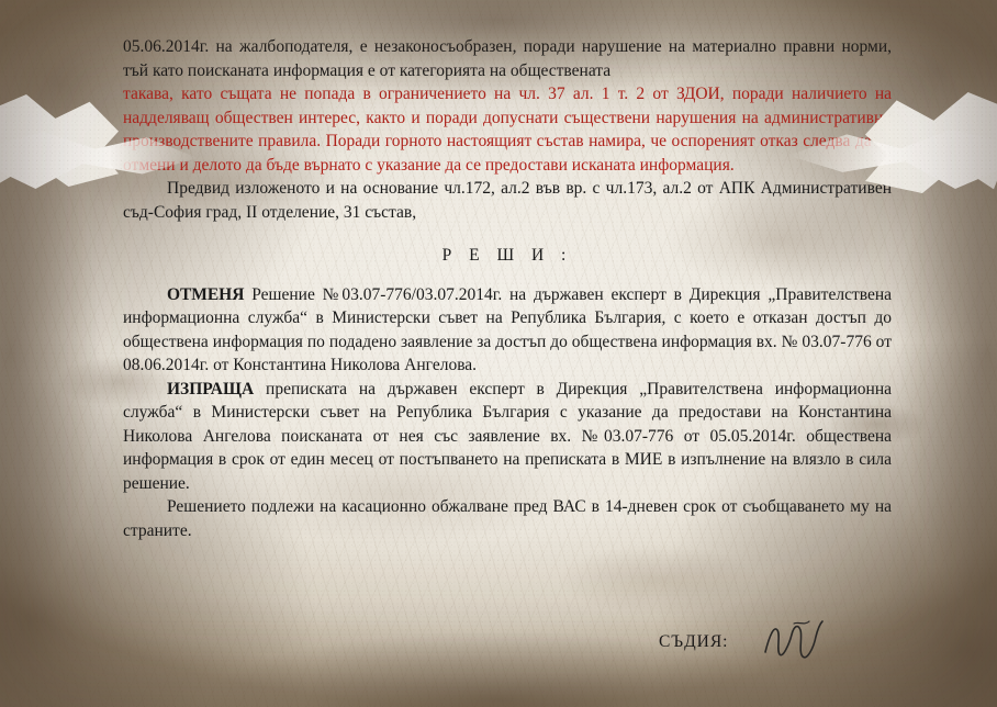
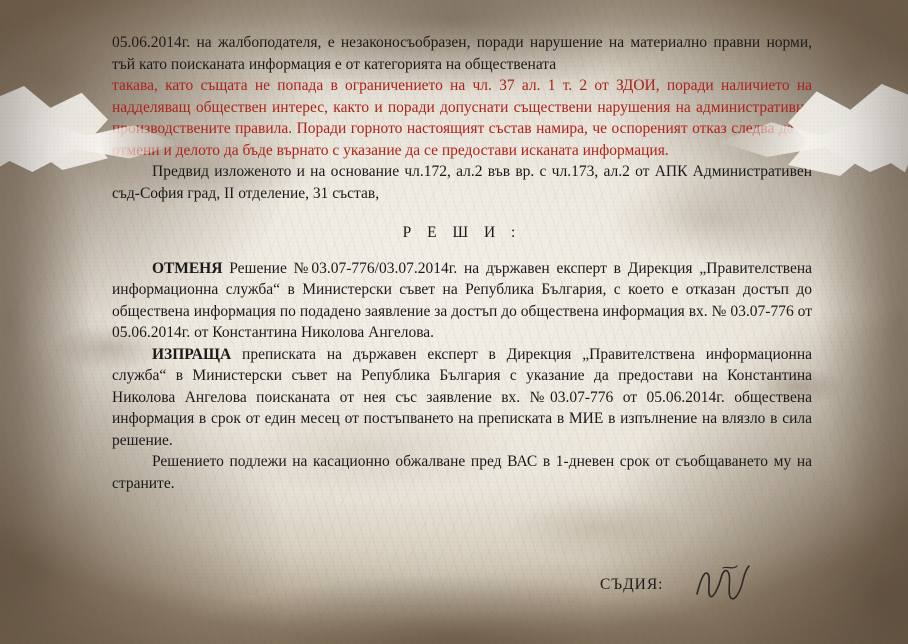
  05.06.2014г. на жалбоподателя, е незаконосъобразен, поради нарушение на материално правни норми, тъй като поисканата информация е от категорията на обществената
  такава, като същата не попада в ограничението на чл. 37 ал. 1 т. 2 от ЗДОИ, поради наличието на надделяващ обществен интерес, както и поради допуснати съществени нарушения на административн пзводствените правила. Поради горното настоящият състав намира, че оспореният отказ сле и делото да бъде върнато с указание да се предостави исканата информация.
  Предвид изложеното и на основание чл.172, ал.2 във вр. с чл.173, ал.2 от АПК Административен съд-София град, II отделение, 31 състав,
  Р Е Ш И :
- ОТМЕНЯ Решение №03.07-776/03.07.2014г. на държавен експерт в Дирекция „Правителствена информационна служба“ в Министерски съвет на Република България, с което е отказан достъп до обществена информация по подадено заявление за достъп до обществена информация вх. № 03.07-776 от 08.06.2014г. от Константина Николова Ангелова.
+ ОТМЕНЯ Решение №03.07-776/03.07.2014г. на държавен експерт в Дирекция „Правителствена информационна служба“ в Министерски съвет на Република България, с което е отказан достъп до обществена информация по подадено заявление за достъп до обществена информация вх. № 03.07-776 от 05.06.2014г. от Константина Николова Ангелова.
- ИЗПРАЩА преписката на държавен експерт в Дирекция „Правителствена информационна служба“ в Министерски съвет на Република България с указание да предостави на Константина Николова Ангелова поисканата от нея със заявление вх. №03.07-776 от 05.05.2014г. обществена информация в срок от един месец от постъпването на преписката в МИЕ в изпълнение на влязло в сила решение.
+ ИЗПРАЩА преписката на държавен експерт в Дирекция „Правителствена информационна служба“ в Министерски съвет на Република България с указание да предостави на Константина Николова Ангелова поисканата от нея със заявление вх. №03.07-776 от 05.06.2014г. обществена информация в срок от един месец от постъпването на преписката в МИЕ в изпълнение на влязло в сила решение.
- Решението подлежи на касационно обжалване пред ВАС в 14-дневен срок от съобщаването му на страните.
+ Решението подлежи на касационно обжалване пред ВАС в 1-дневен срок от съобщаването му на страните.
  СЪДИЯ:
